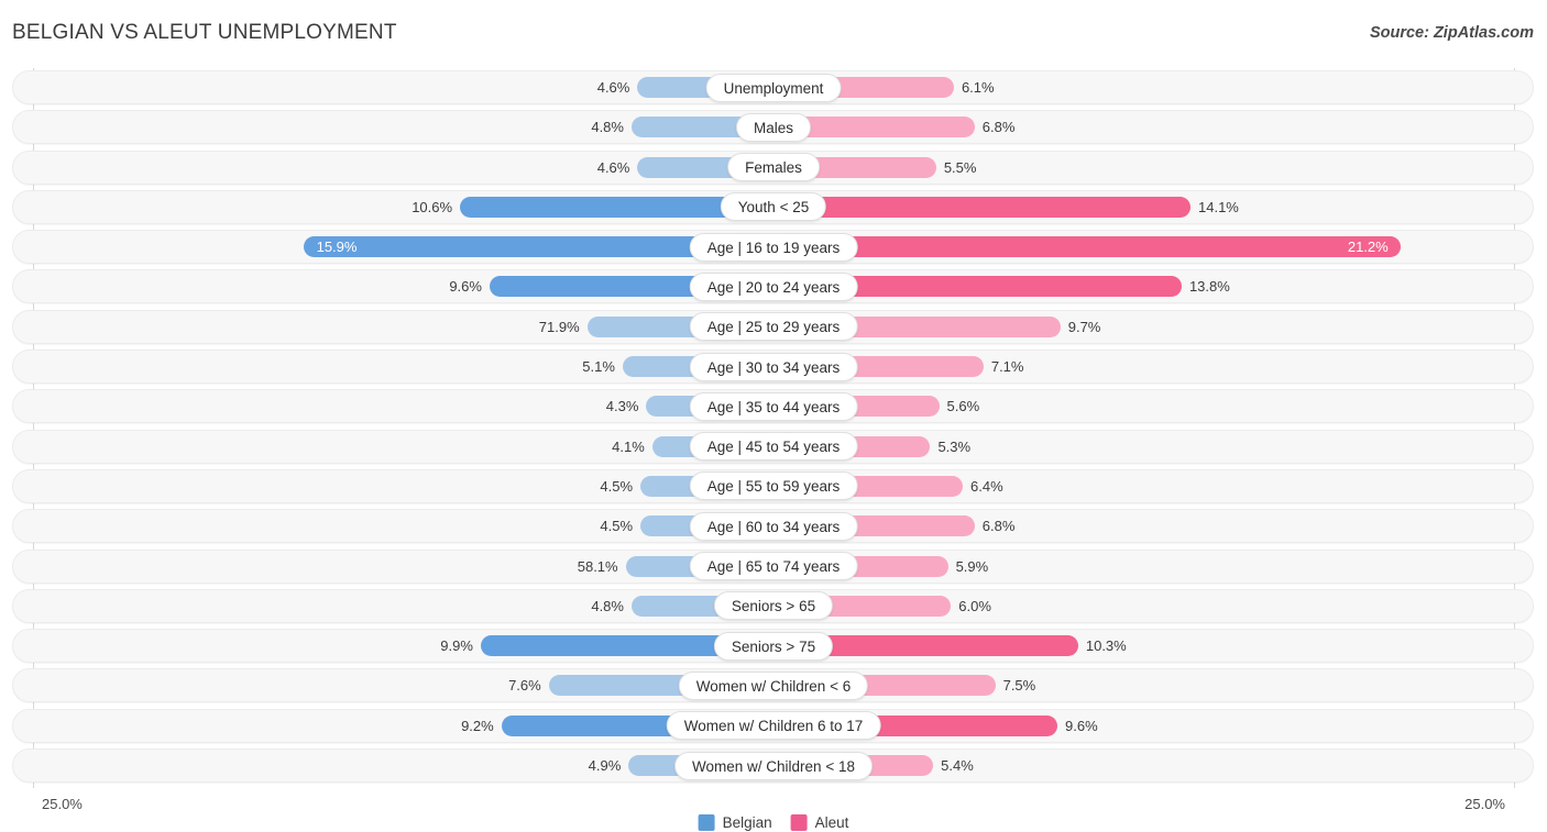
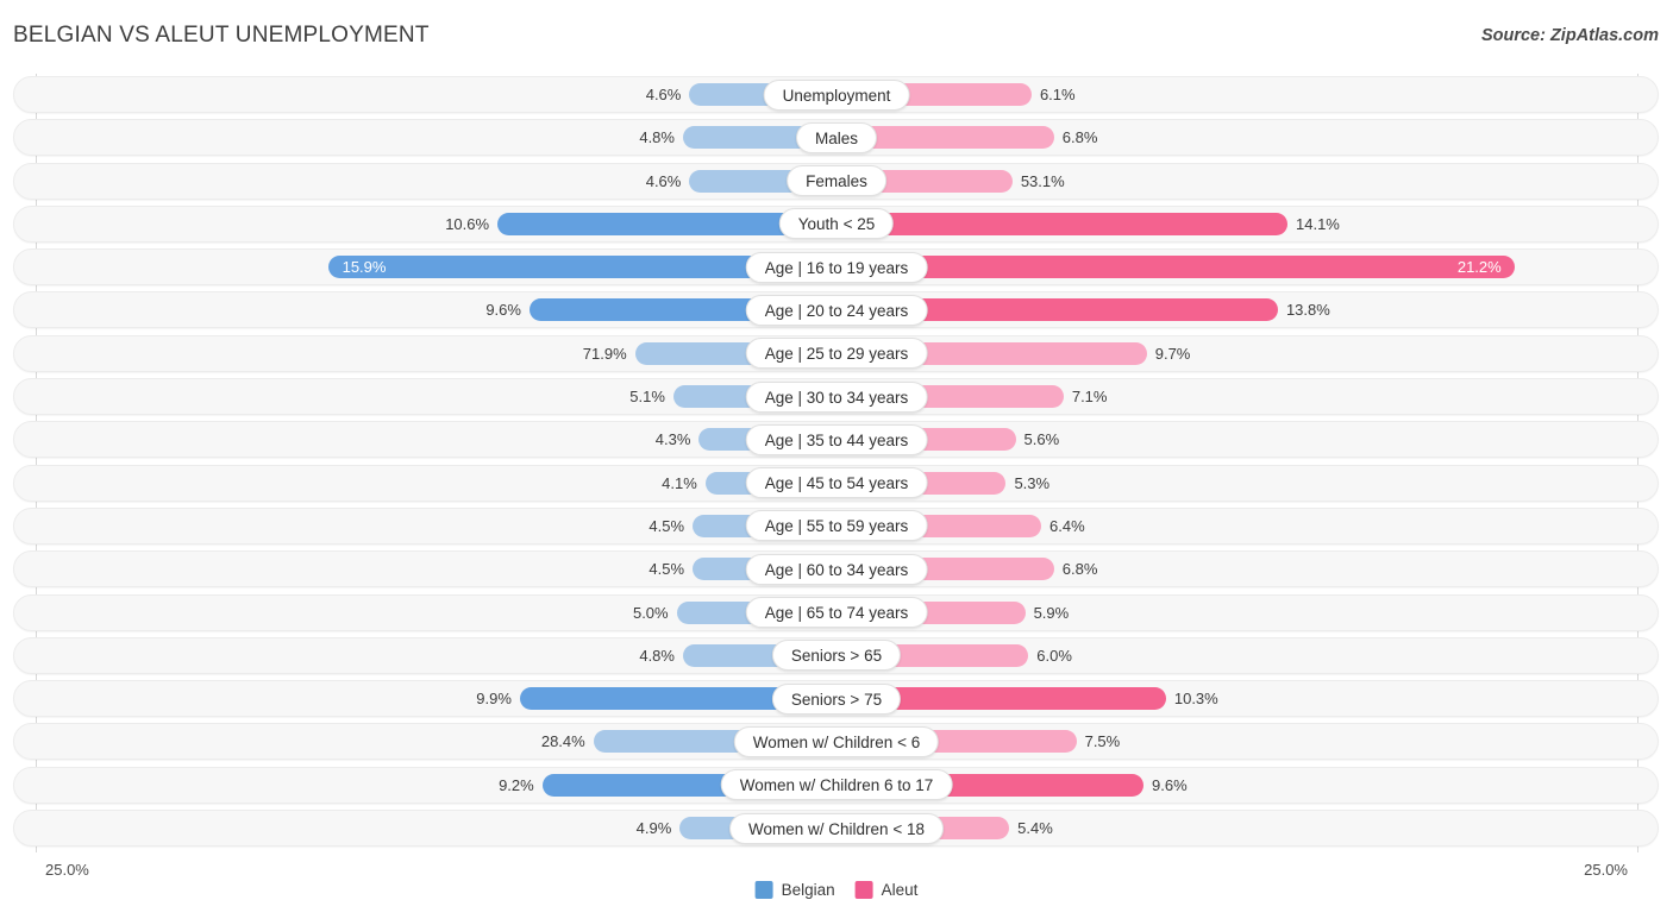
  BELGIAN VS ALEUT UNEMPLOYMENT
  Source: ZipAtlas.com
  4.6%
  6.1%
  Unemployment
  4.8%
  6.8%
  Males
  4.6%
- 5.5%
+ 53.1%
  Females
  10.6%
  14.1%
  Youth < 25
  15.9%
  21.2%
  Age | 16 to 19 years
  9.6%
  13.8%
  Age | 20 to 24 years
  71.9%
  9.7%
  Age | 25 to 29 years
  5.1%
  7.1%
  Age | 30 to 34 years
  4.3%
  5.6%
  Age | 35 to 44 years
  4.1%
  5.3%
  Age | 45 to 54 years
  4.5%
  6.4%
  Age | 55 to 59 years
  4.5%
  6.8%
  Age | 60 to 34 years
- 58.1%
+ 5.0%
  5.9%
  Age | 65 to 74 years
  4.8%
  6.0%
  Seniors > 65
  9.9%
  10.3%
  Seniors > 75
- 7.6%
+ 28.4%
  7.5%
  Women w/ Children < 6
  9.2%
  9.6%
  Women w/ Children 6 to 17
  4.9%
  5.4%
  Women w/ Children < 18
  25.0%
  25.0%
  Belgian
  Aleut
